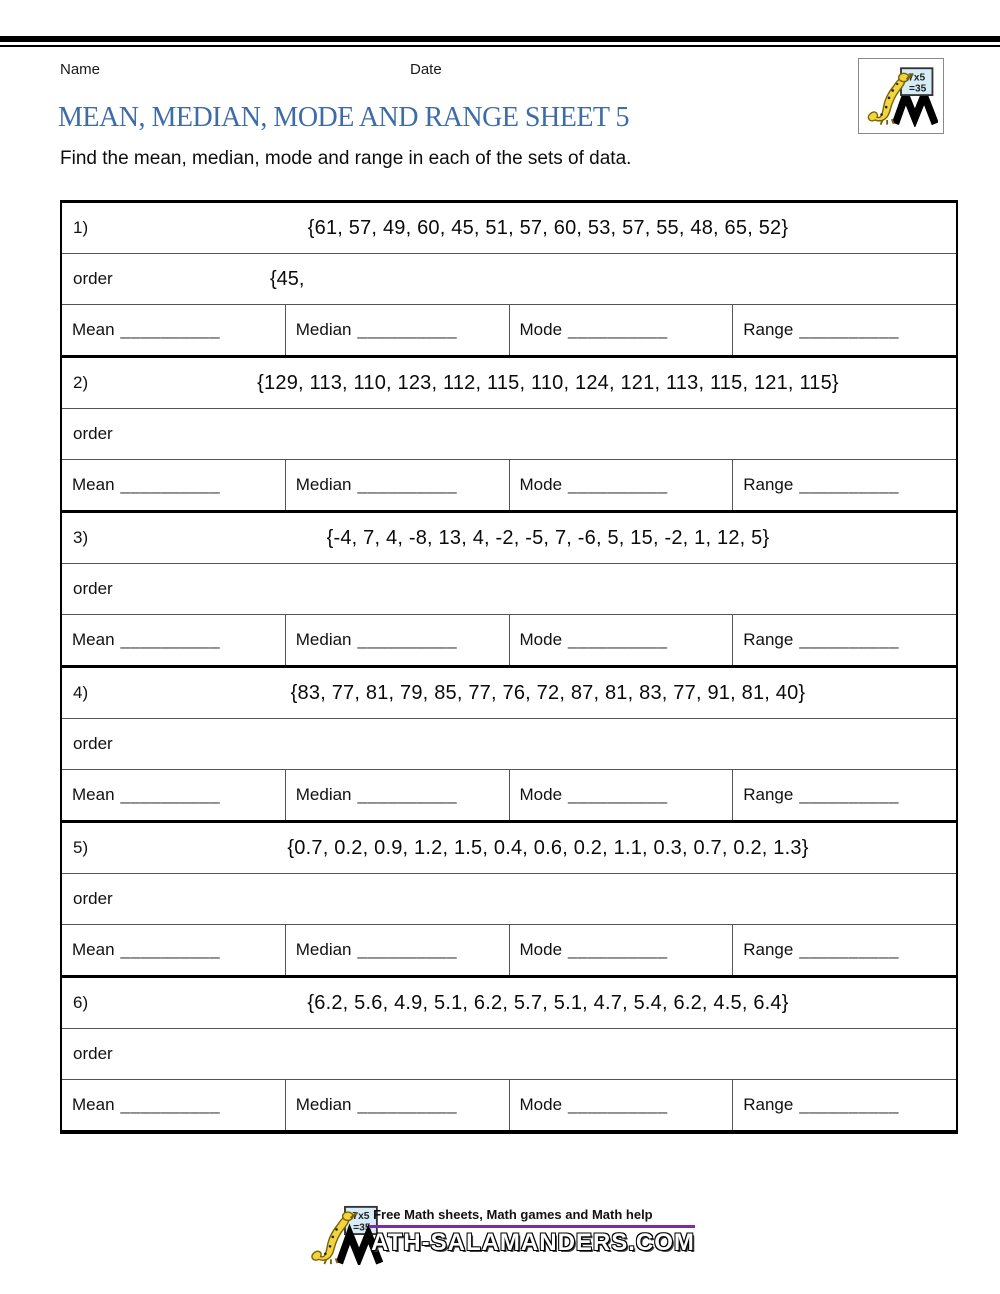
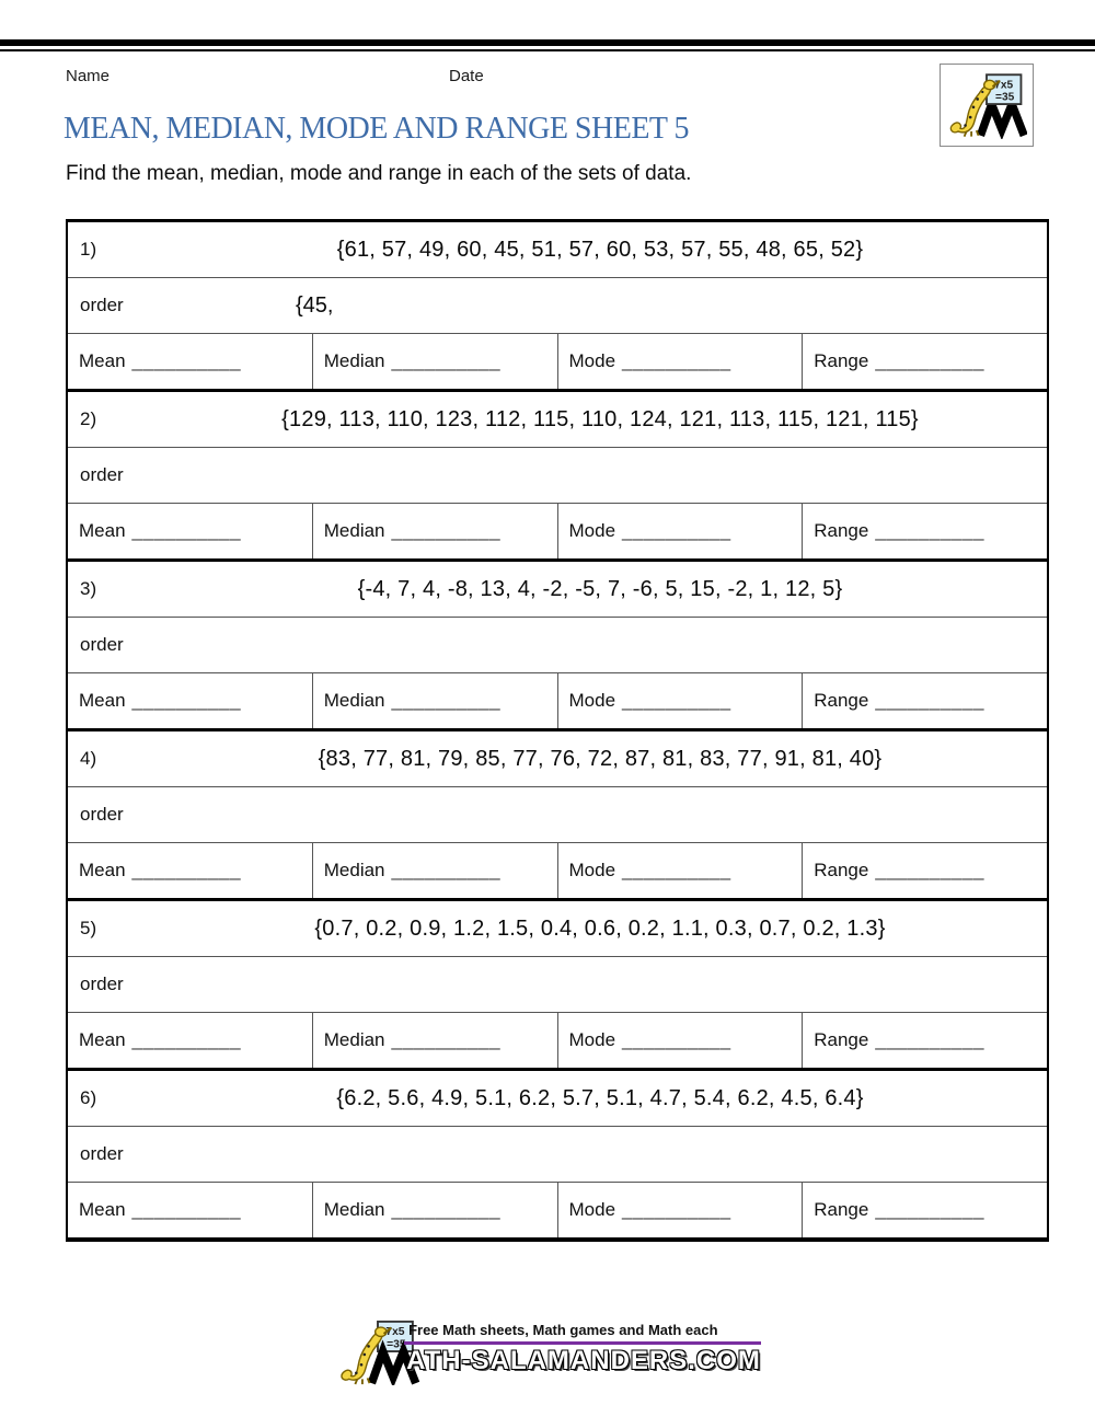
  Name
  Date
  7x5
  =35
  MEAN, MEDIAN, MODE AND RANGE SHEET 5
  Find the mean, median, mode and range in each of the sets of data.
  1)
  {61, 57, 49, 60, 45, 51, 57, 60, 53, 57, 55, 48, 65, 52}
  order
  {45,
  Mean
  __________
  Median
  __________
  Mode
  __________
  Range
  __________
  2)
  {129, 113, 110, 123, 112, 115, 110, 124, 121, 113, 115, 121, 115}
  order
  Mean
  __________
  Median
  __________
  Mode
  __________
  Range
  __________
  3)
  {-4, 7, 4, -8, 13, 4, -2, -5, 7, -6, 5, 15, -2, 1, 12, 5}
  order
  Mean
  __________
  Median
  __________
  Mode
  __________
  Range
  __________
  4)
  {83, 77, 81, 79, 85, 77, 76, 72, 87, 81, 83, 77, 91, 81, 40}
  order
  Mean
  __________
  Median
  __________
  Mode
  __________
  Range
  __________
  5)
  {0.7, 0.2, 0.9, 1.2, 1.5, 0.4, 0.6, 0.2, 1.1, 0.3, 0.7, 0.2, 1.3}
  order
  Mean
  __________
  Median
  __________
  Mode
  __________
  Range
  __________
  6)
  {6.2, 5.6, 4.9, 5.1, 6.2, 5.7, 5.1, 4.7, 5.4, 6.2, 4.5, 6.4}
  order
  Mean
  __________
  Median
  __________
  Mode
  __________
  Range
  __________
  7x5
- Free Math sheets, Math games and Math help
+ Free Math sheets, Math games and Math each
  ATH-SALAMANDERS.COM
